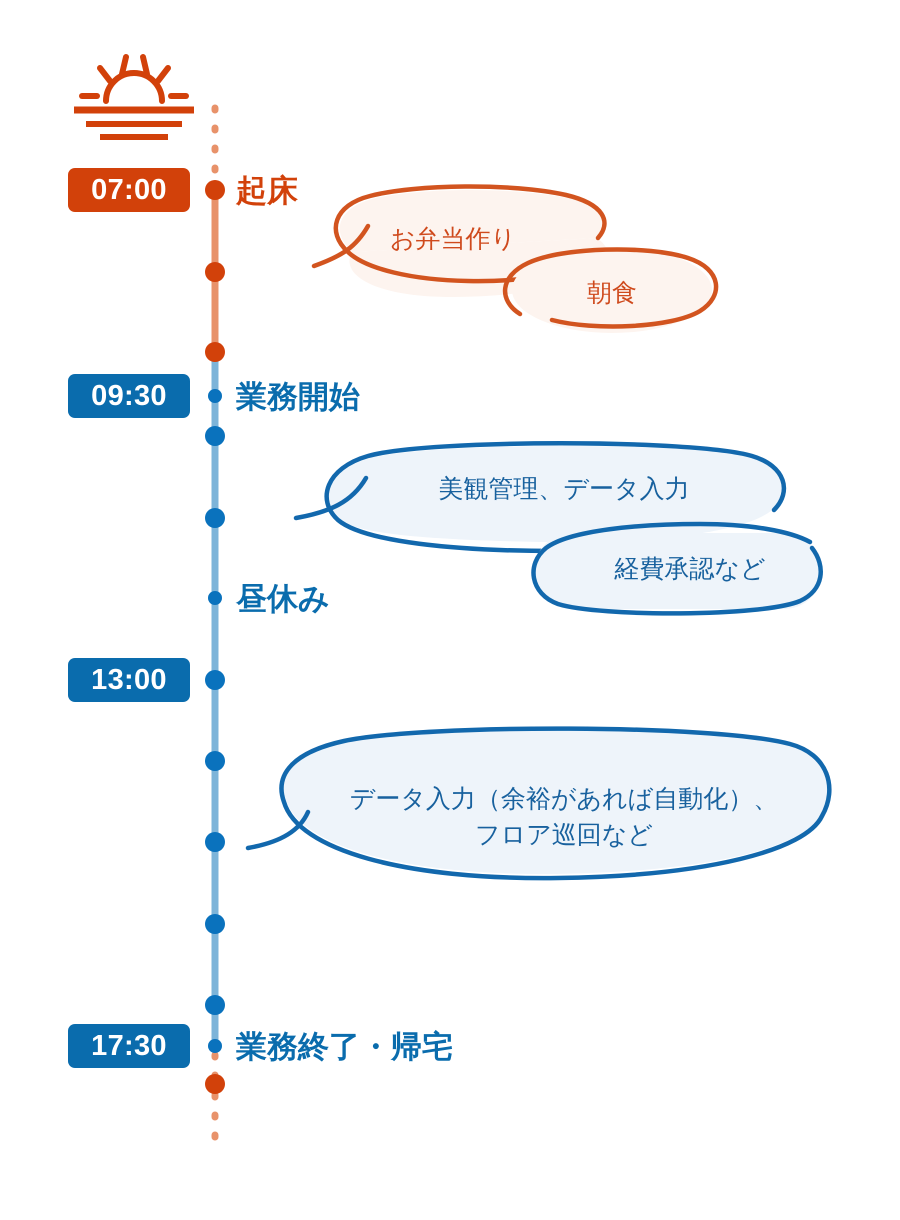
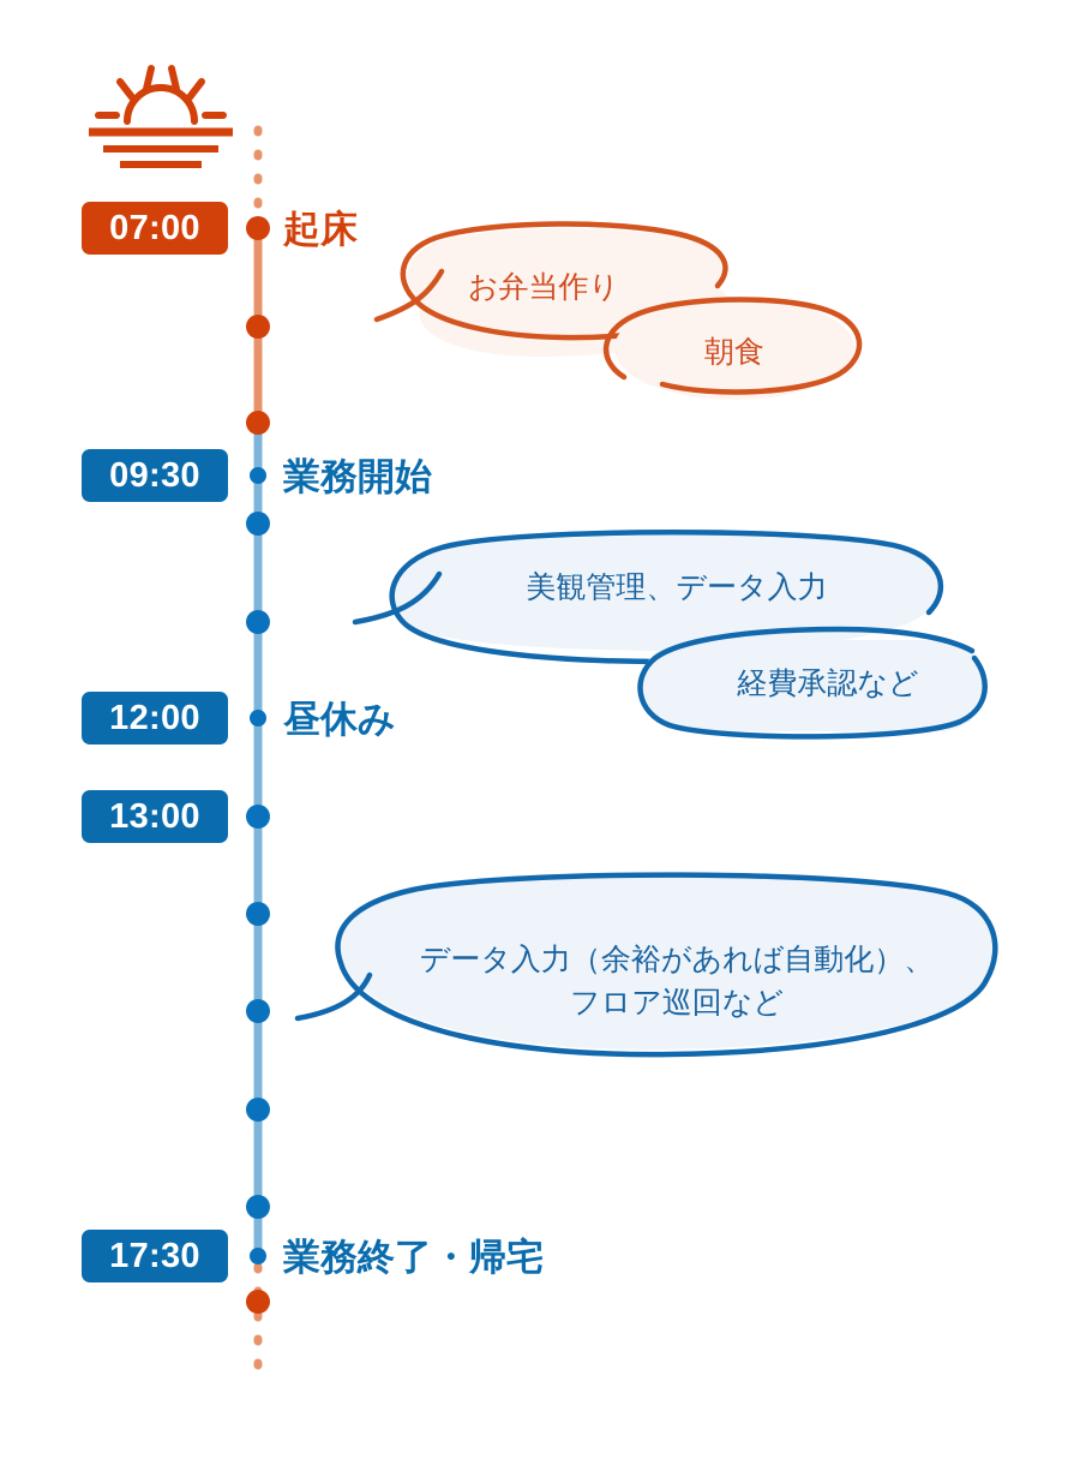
  07:00
  09:30
+ 12:00
  13:00
  17:30
  起床
  業務開始
  昼休み
  業務終了・帰宅
  お弁当作り
  朝食
  美観管理、データ入力
  経費承認など
  データ入力（余裕があれば自動化）、
  フロア巡回など
